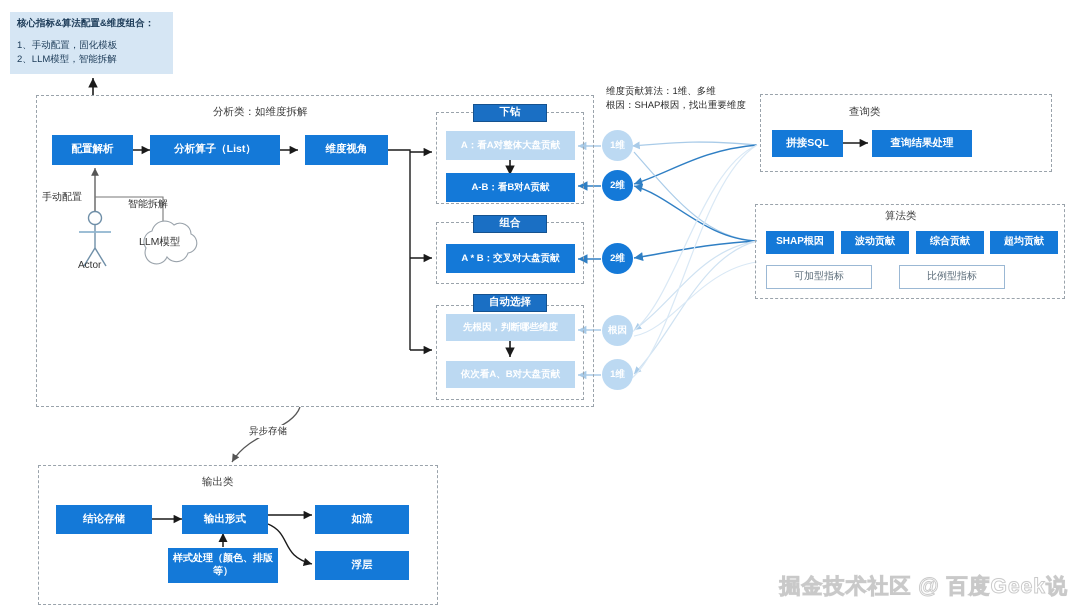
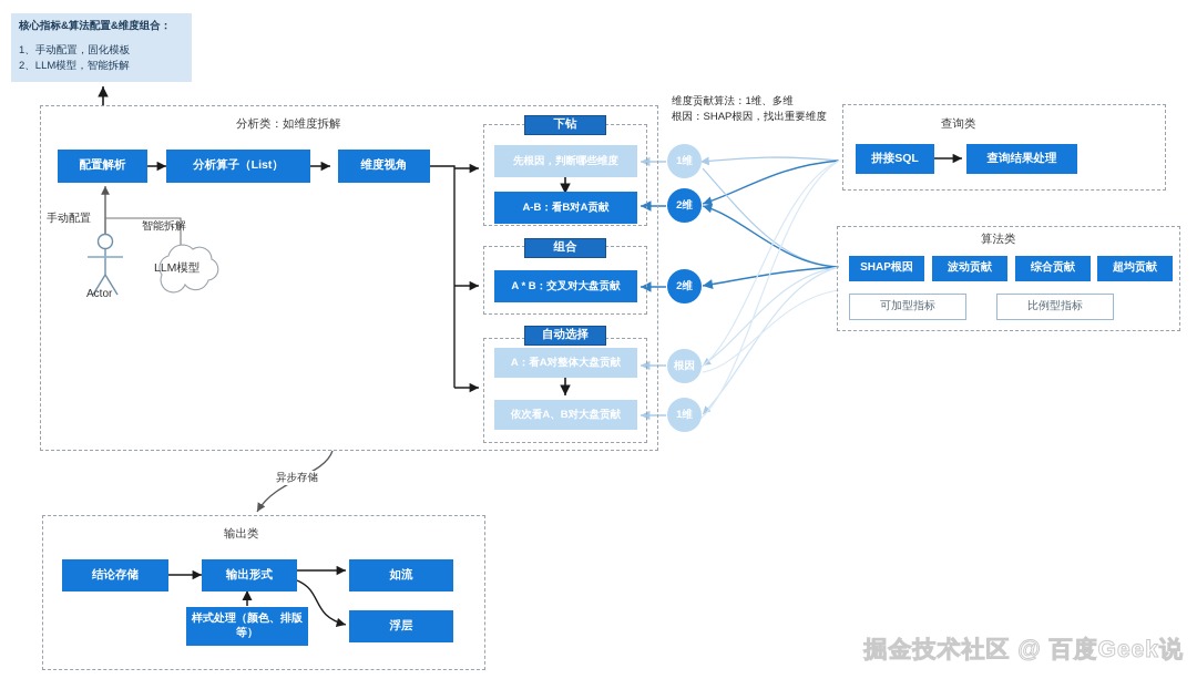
  核心指标&算法配置&维度组合：
  1、手动配置，固化模板
  2、LLM模型，智能拆解
  分析类：如维度拆解
  配置解析
  分析算子（List）
  维度视角
  手动配置
  智能拆解
  Actor
  LLM模型
  下钻
- A：看A对整体大盘贡献
+ 先根因，判断哪些维度
  A-B：看B对A贡献
  组合
  A * B：交叉对大盘贡献
  自动选择
- 先根因，判断哪些维度
+ A：看A对整体大盘贡献
  依次看A、B对大盘贡献
  1维
  2维
  2维
  根因
  1维
  维度贡献算法：1维、多维
  根因：SHAP根因，找出重要维度
  查询类
  拼接SQL
  查询结果处理
  算法类
  SHAP根因
  波动贡献
  综合贡献
  超均贡献
  可加型指标
  比例型指标
  异步存储
  输出类
  结论存储
  输出形式
  如流
  浮层
  样式处理（颜色、排版等）
  掘金技术社区 @ 百度Geek说
